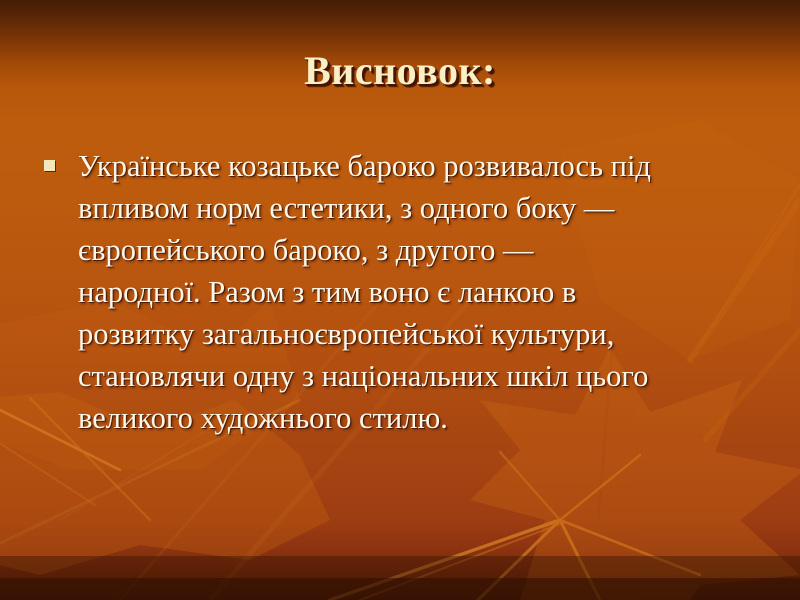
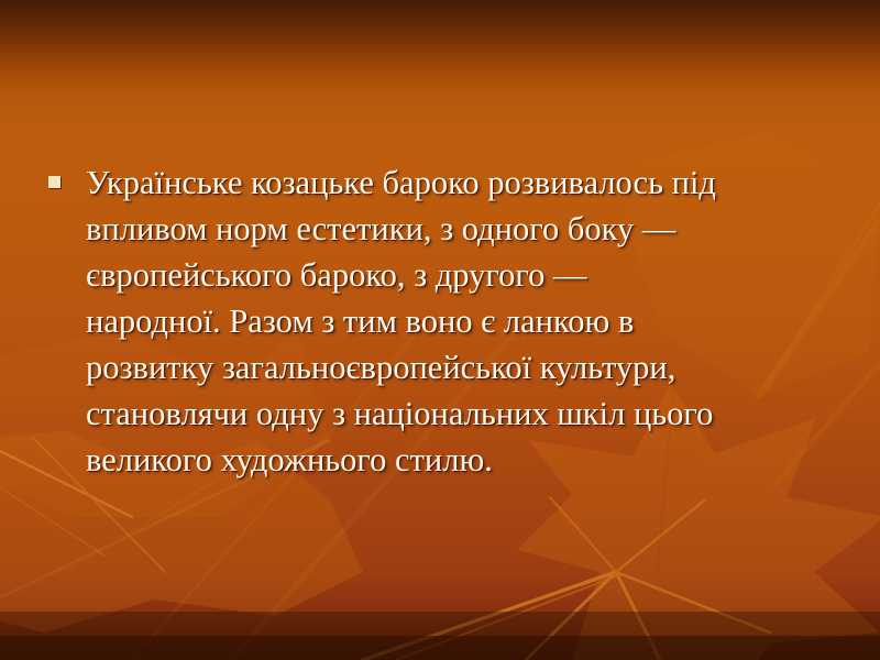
- Висновок:
  Українське козацьке бароко розвивалось під
  впливом норм естетики, з одного боку —
  європейського бароко, з другого —
  народної. Разом з тим воно є ланкою в
  розвитку загальноєвропейської культури,
  становлячи одну з національних шкіл цього
  великого художнього стилю.
